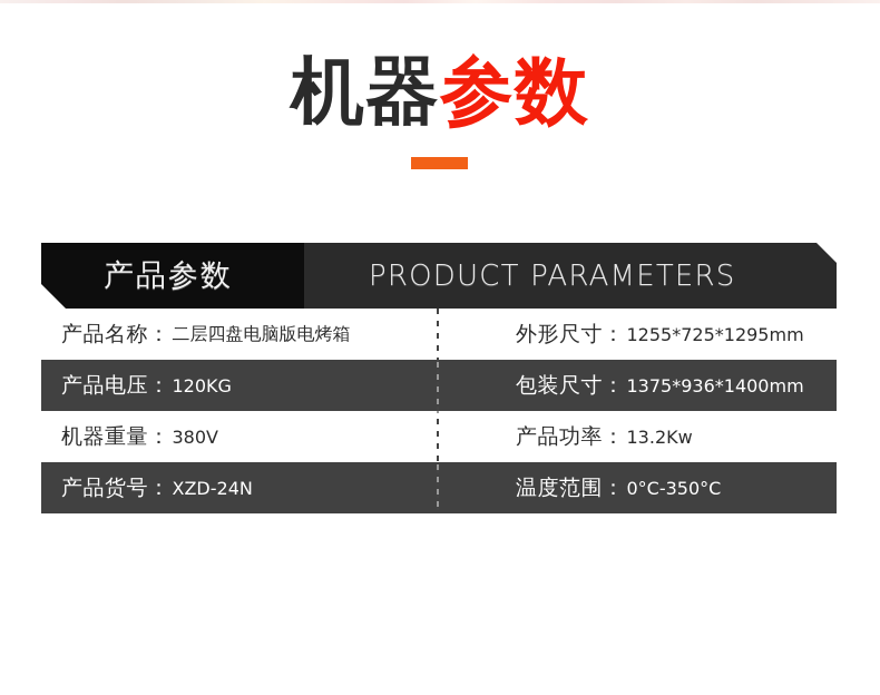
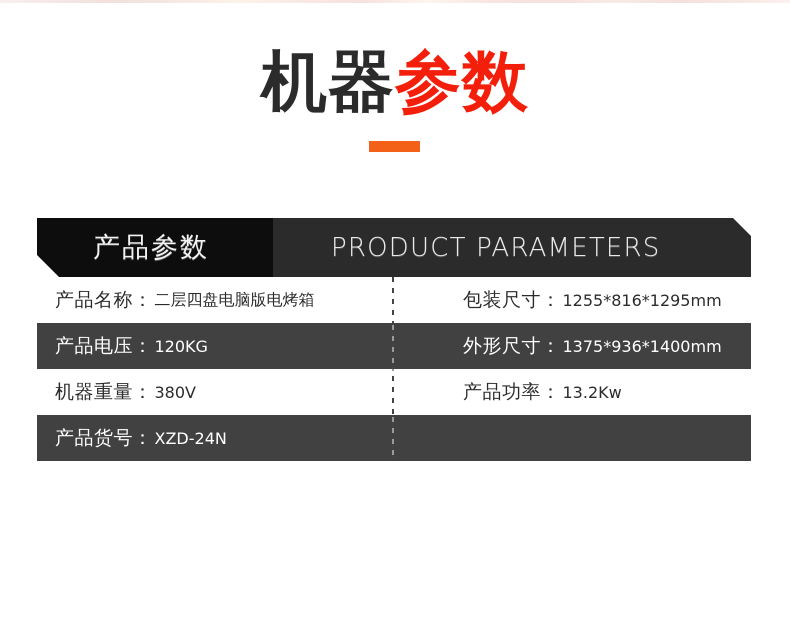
  机器参数
  产品参数
  PRODUCT PARAMETERS
  产品名称：
  二层四盘电脑版电烤箱
- 外形尺寸：
+ 包装尺寸：
- 1255*725*1295mm
+ 1255*816*1295mm
  产品电压：
  120KG
- 包装尺寸：
+ 外形尺寸：
  1375*936*1400mm
  机器重量：
  380V
  产品功率：
  13.2Kw
  产品货号：
  XZD-24N
- 温度范围：
- 0°C-350°C
